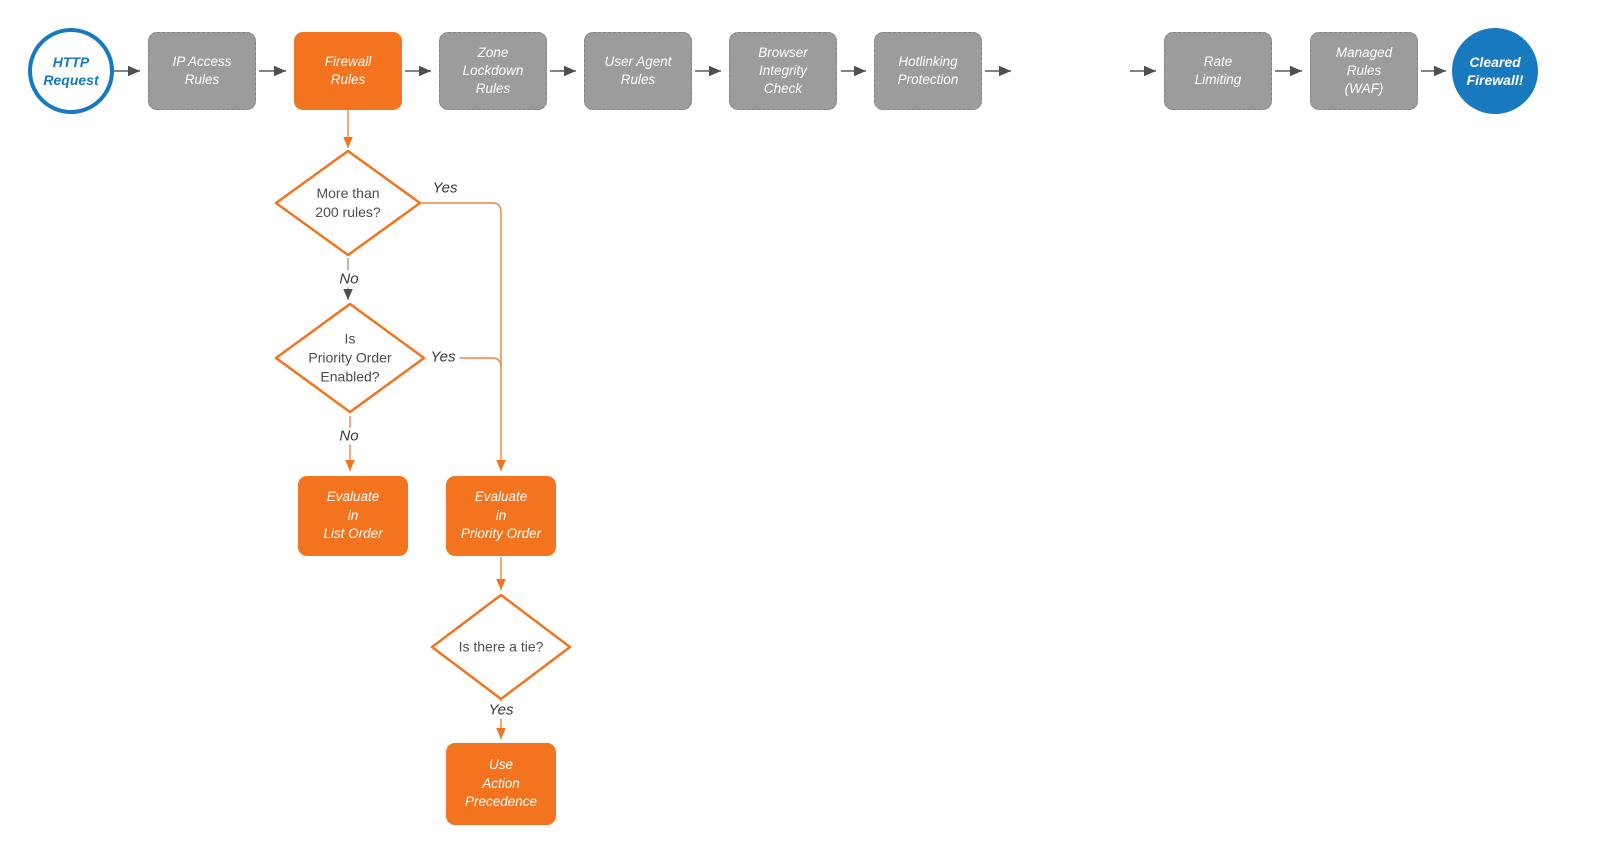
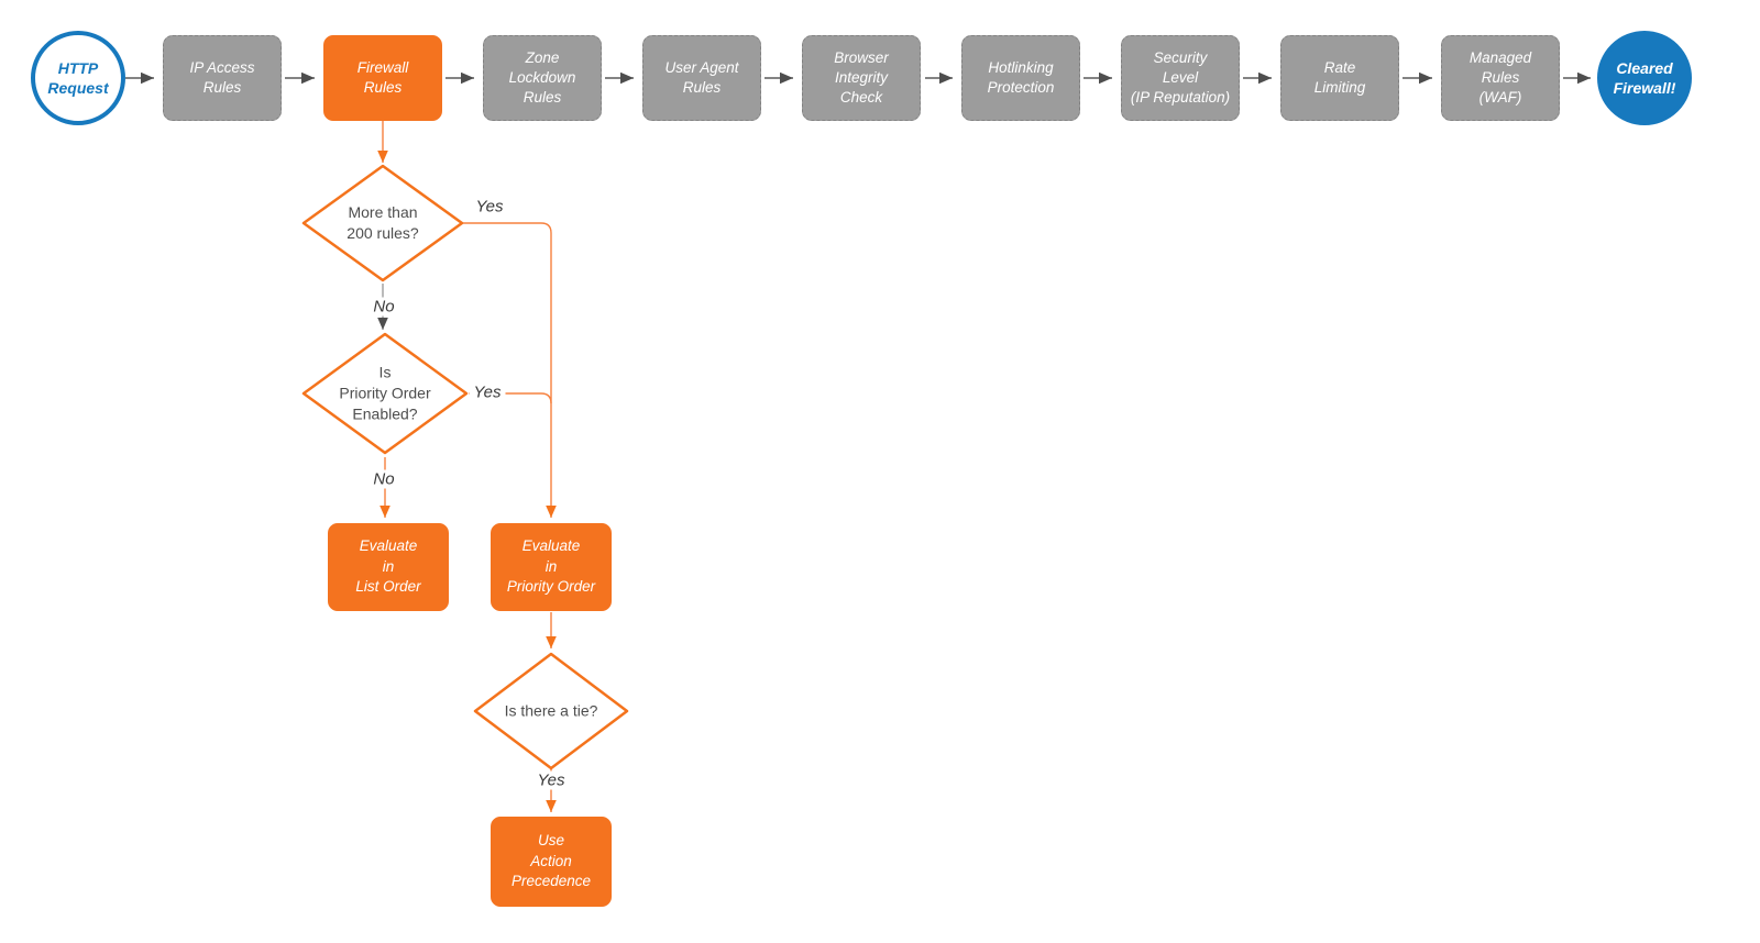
  HTTP
  Request
  IP Access
  Rules
  Firewall
  Rules
  Zone
  Lockdown
  Rules
  User Agent
  Rules
  Browser
  Integrity
  Check
  Hotlinking
  Protection
+ Security
+ Level
+ (IP Reputation)
  Rate
  Limiting
  Managed
  Rules
  (WAF)
  Cleared
  Firewall!
  More than
  200 rules?
  Is
  Priority Order
  Enabled?
  Is there a tie?
  Yes
  No
  Yes
  No
  Yes
  Evaluate
  in
  List Order
  Evaluate
  in
  Priority Order
  Use
  Action
  Precedence
